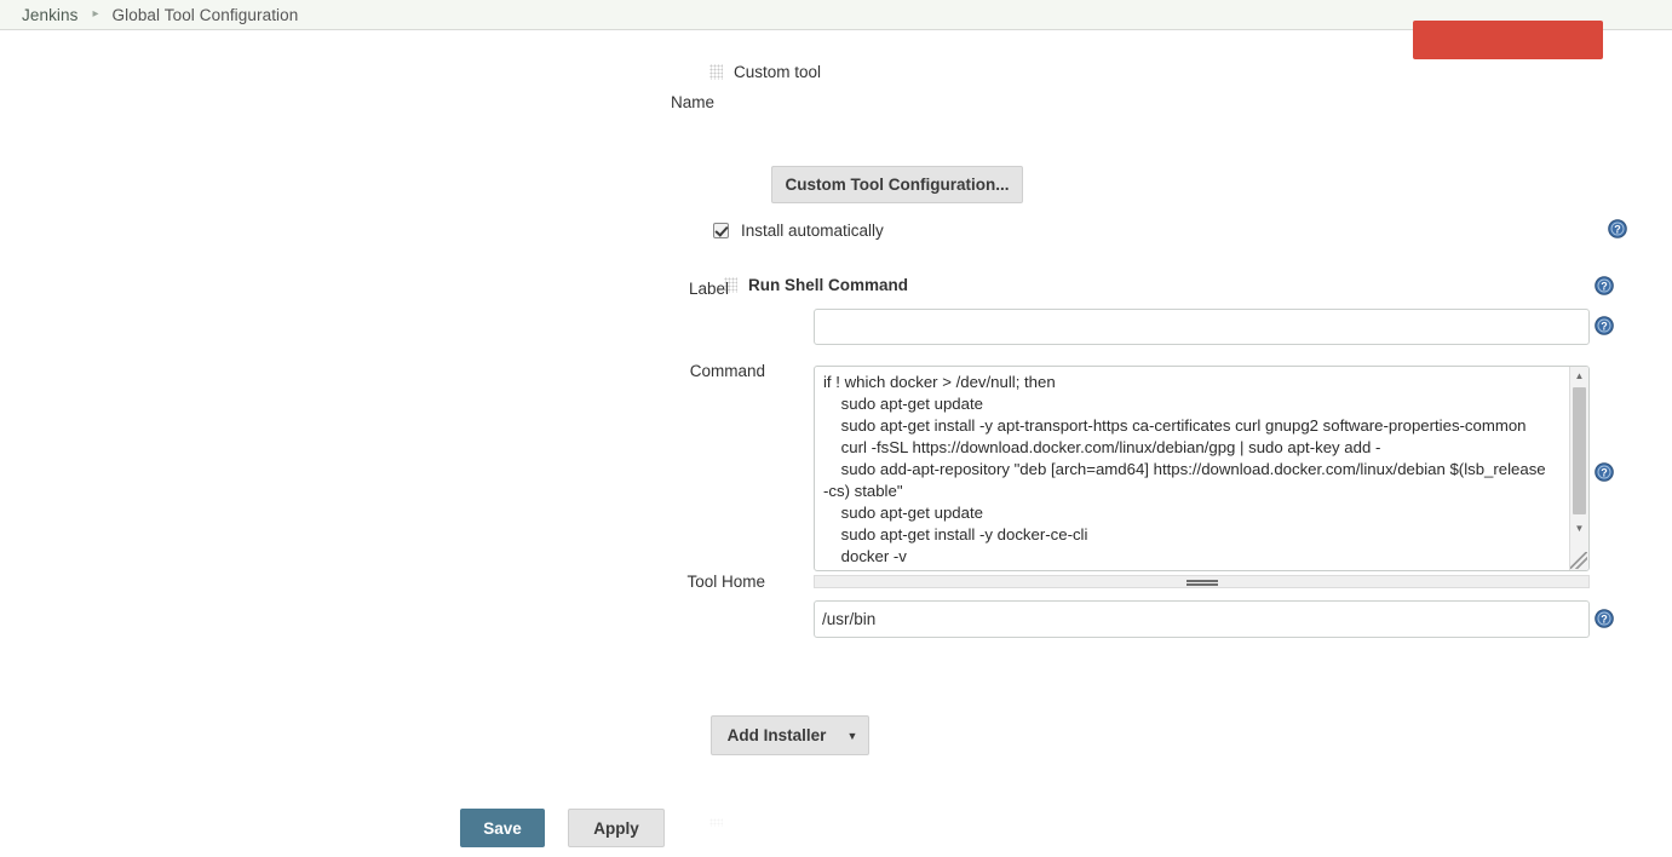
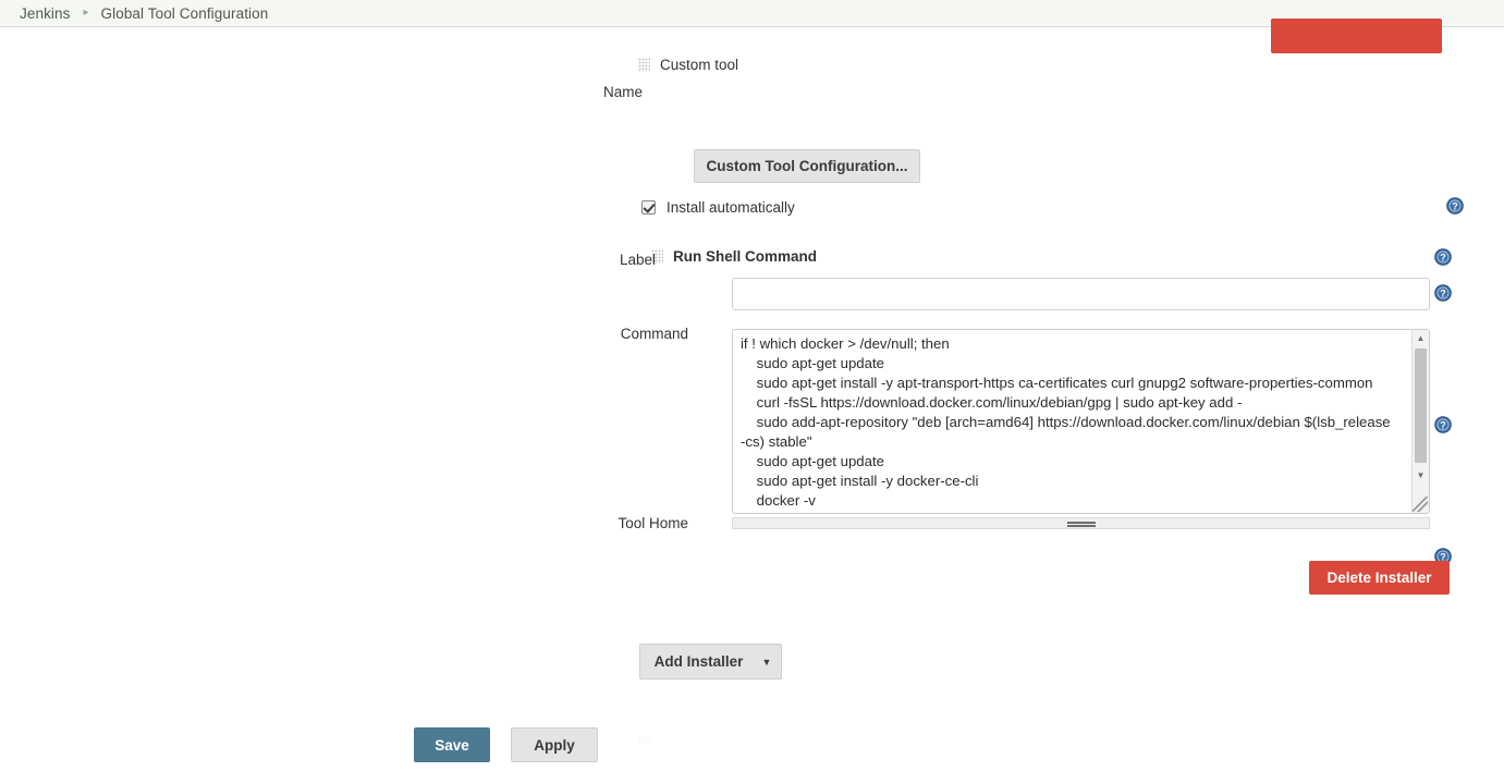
  Jenkins
  ▸
  Global Tool Configuration
  Custom tool
  Name
  Custom Tool Configuration...
  Install automatically
  ?
  Run Shell Command
  ?
  Label
  ?
  Command
  if ! which docker > /dev/null; then
  sudo apt-get update
  sudo apt-get install -y apt-transport-https ca-certificates curl gnupg2 software-properties-common
  curl -fsSL https://download.docker.com/linux/debian/gpg | sudo apt-key add -
  sudo add-apt-repository "deb [arch=amd64] https://download.docker.com/linux/debian $(lsb_release -cs) stable"
  sudo apt-get update
  sudo apt-get install -y docker-ce-cli
  docker -v
  ▲
  ▼
  ?
  Tool Home
- /usr/bin
  ?
+ Delete Installer
  Add Installer
  ▼
  Save
  Apply
